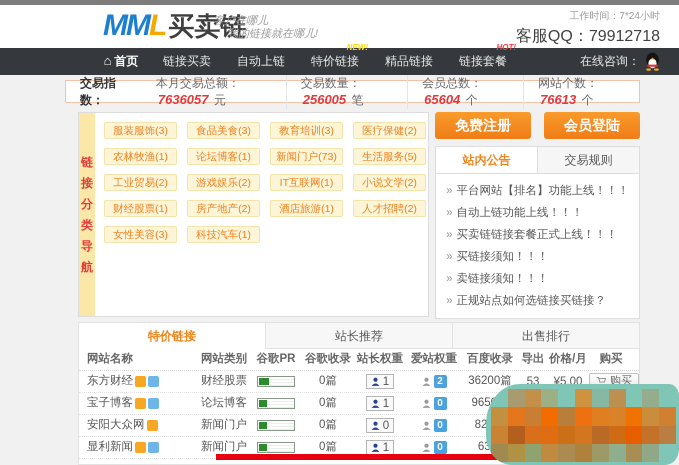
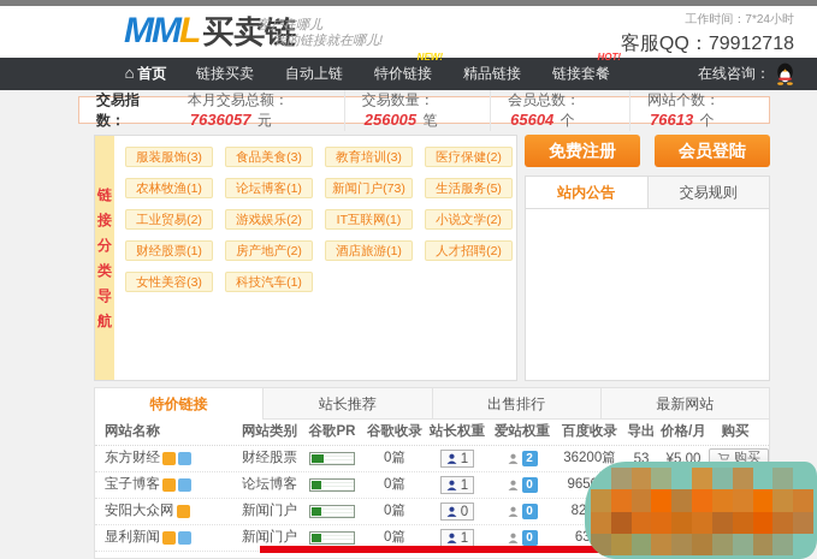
  MML
  买卖链
  客户在哪儿
  我的链接就在哪儿!
  工作时间：7*24小时
  客服QQ：79912718
  ⌂ 首页
  链接买卖
  自动上链
  特价链接
  NEW!
  精品链接
  链接套餐
  HOT!
  在线咨询：
  交易指数：
  本月交易总额：7636057 元
  交易数量：256005 笔
  会员总数：65604 个
  网站个数：76613 个
  链
  接
  分
  类
  导
  航
  服装服饰(3)
  食品美食(3)
  教育培训(3)
  医疗保健(2)
  农林牧渔(1)
  论坛博客(1)
  新闻门户(73)
  生活服务(5)
  工业贸易(2)
  游戏娱乐(2)
  IT互联网(1)
  小说文学(2)
  财经股票(1)
  房产地产(2)
  酒店旅游(1)
  人才招聘(2)
  女性美容(3)
  科技汽车(1)
  免费注册
  会员登陆
  站内公告
  交易规则
- » 平台网站【排名】功能上线！！！
- » 自动上链功能上线！！！
- » 买卖链链接套餐正式上线！！！
- » 买链接须知！！！
- » 卖链接须知！！！
- » 正规站点如何选链接买链接？
  特价链接
  站长推荐
  出售排行
+ 最新网站
  网站名称
  网站类别
  谷歌PR
  谷歌收录
  站长权重
  爱站权重
  百度收录
  导出
  价格/月
  购买
  东方财经
  财经股票
  0篇
  1
  2
  36200篇
  53
  ¥5.00
  购买
  宝子博客
  论坛博客
  0篇
  1
  0
  安阳大众网
  新闻门户
  0篇
  0
  0
  显利新闻
  新闻门户
  0篇
  1
  0
